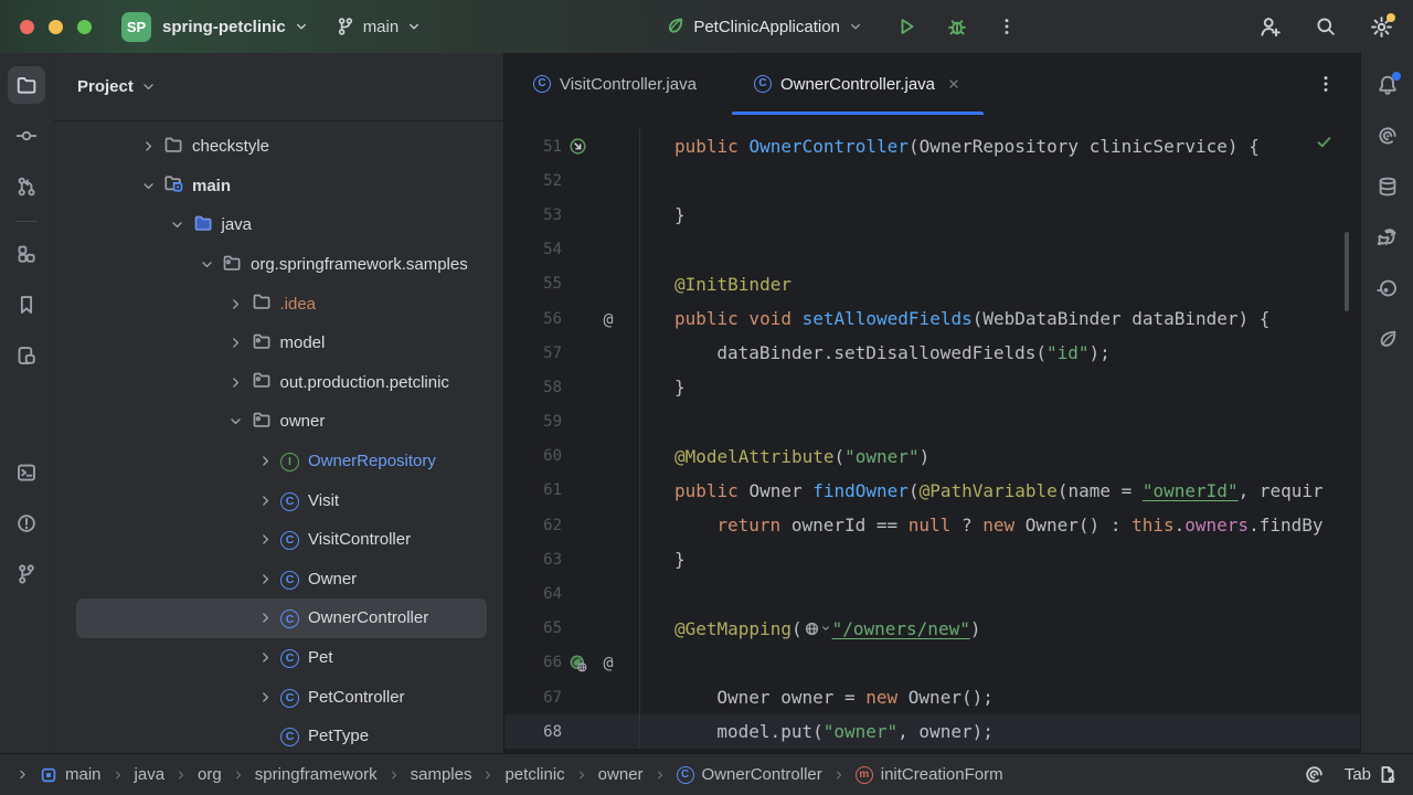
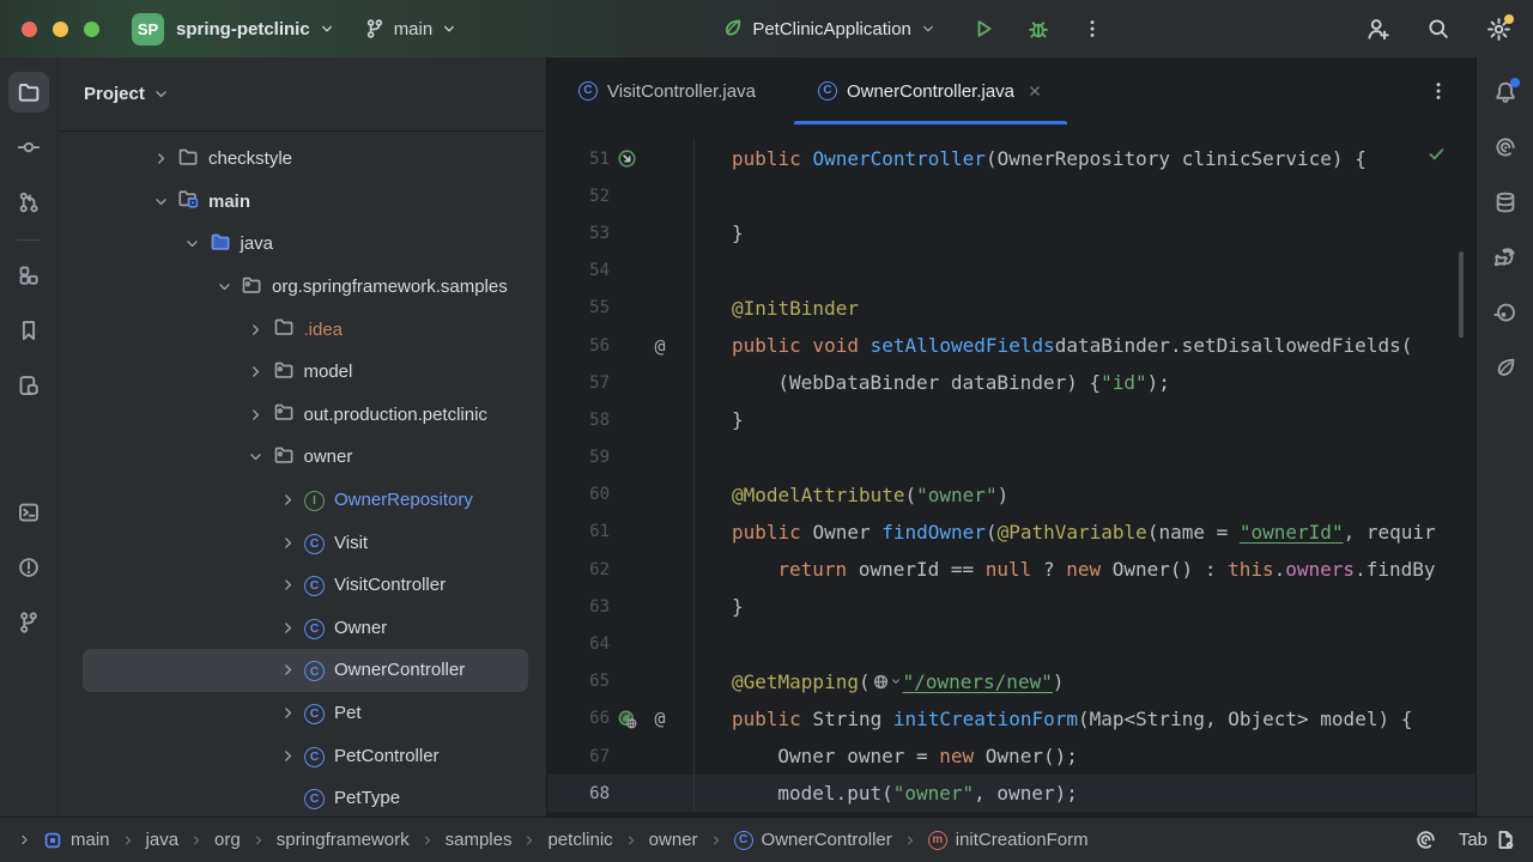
  SP
  spring-petclinic
  main
  PetClinicApplication
  Project
  checkstyle
  main
  java
  org.springframework.samples
  .idea
  model
  out.production.petclinic
  owner
  I
  OwnerRepository
  C
  Visit
  C
  VisitController
  C
  Owner
  C
  OwnerController
  C
  Pet
  C
  PetController
  C
  PetType
  C
  VisitController.java
  C
  OwnerController.java
  51
  public OwnerController(OwnerRepository clinicService) {
  52
  53
  }
  54
  55
  @InitBinder
  56
  @
- public void setAllowedFields(WebDataBinder dataBinder) {
+ public void setAllowedFieldsdataBinder.setDisallowedFields(
  57
- dataBinder.setDisallowedFields("id");
+ (WebDataBinder dataBinder) {"id");
  58
  }
  59
  60
  @ModelAttribute("owner")
  61
  public Owner findOwner(@PathVariable(name = "ownerId", requir
  62
  return ownerId == null ? new Owner() : this.owners.findBy
  63
  }
  64
  65
  @GetMapping( "/owners/new")
  66
  @
+ public String initCreationForm(Map<String, Object> model) {
  67
  Owner owner = new Owner();
  68
  model.put("owner", owner);
  main
  java
  org
  springframework
  samples
  petclinic
  owner
  C
  OwnerController
  m
  initCreationForm
  Tab
